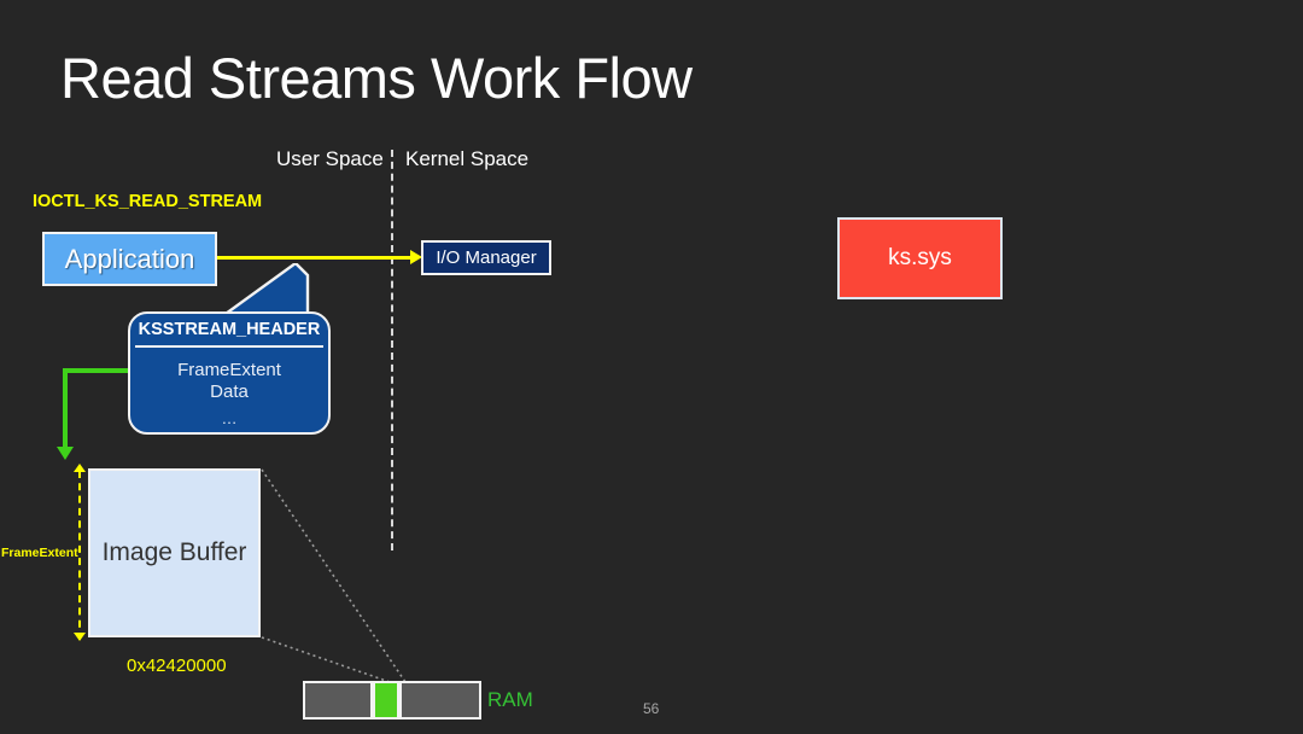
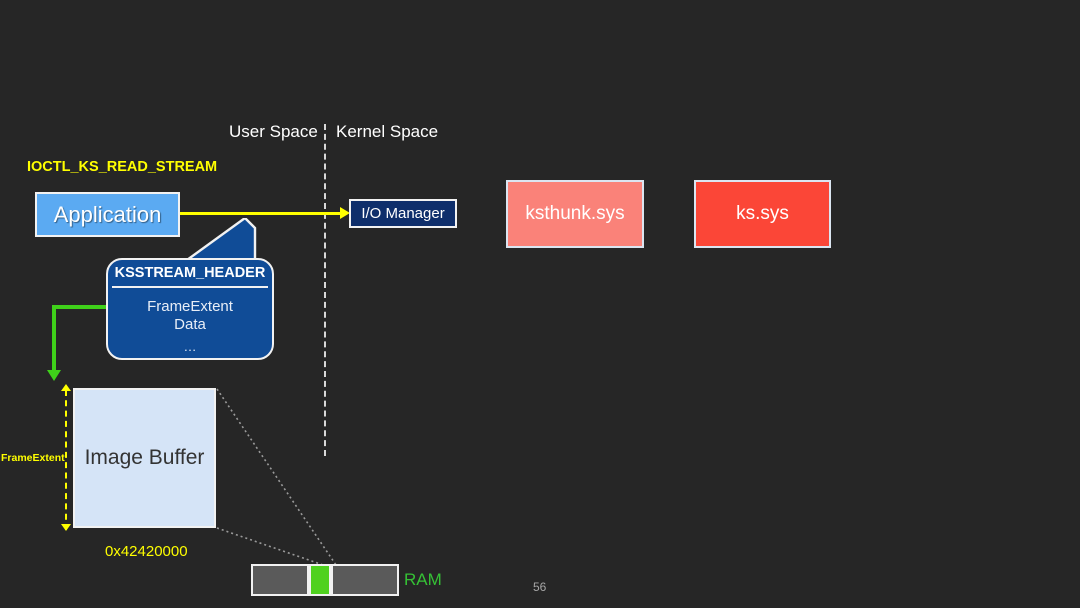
- Read Streams Work Flow
  User Space
  Kernel Space
  IOCTL_KS_READ_STREAM
  Application
  I/O Manager
+ ksthunk.sys
  ks.sys
  KSSTREAM_HEADER
  FrameExtent
  Data
  …
  FrameExtent
  Image Buffer
  0x42420000
  RAM
  56
